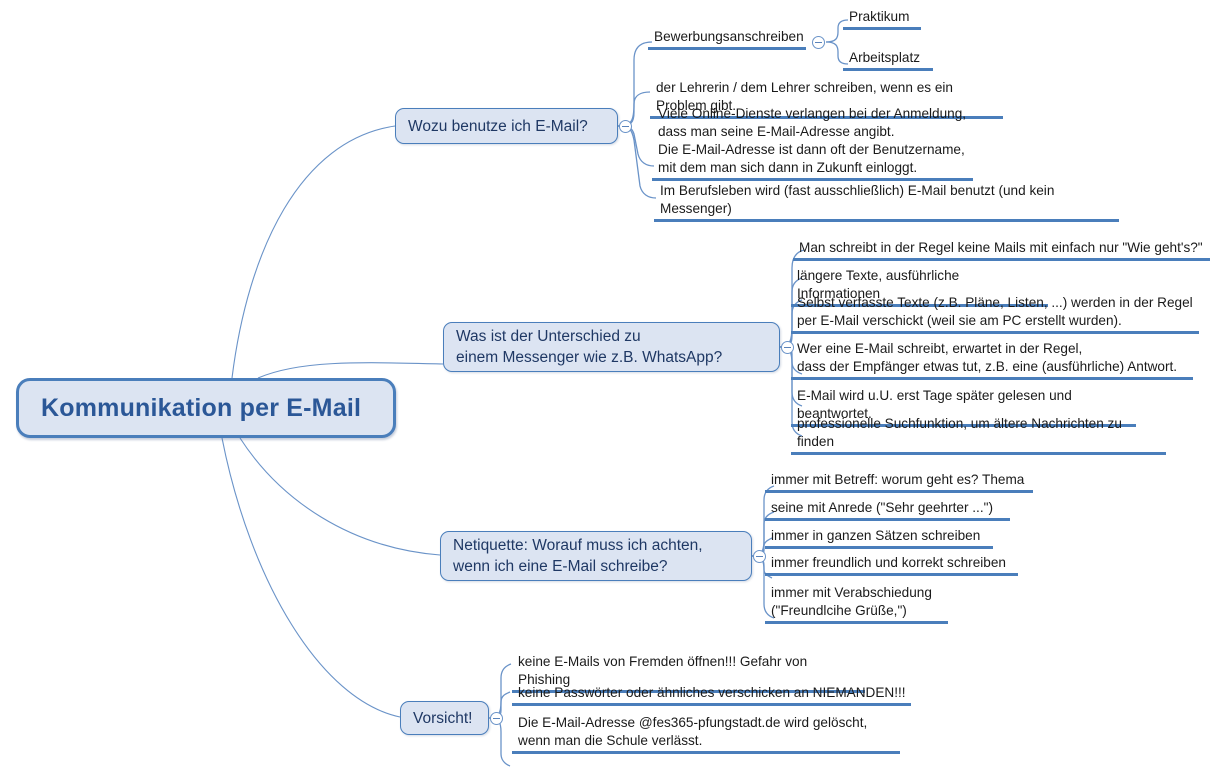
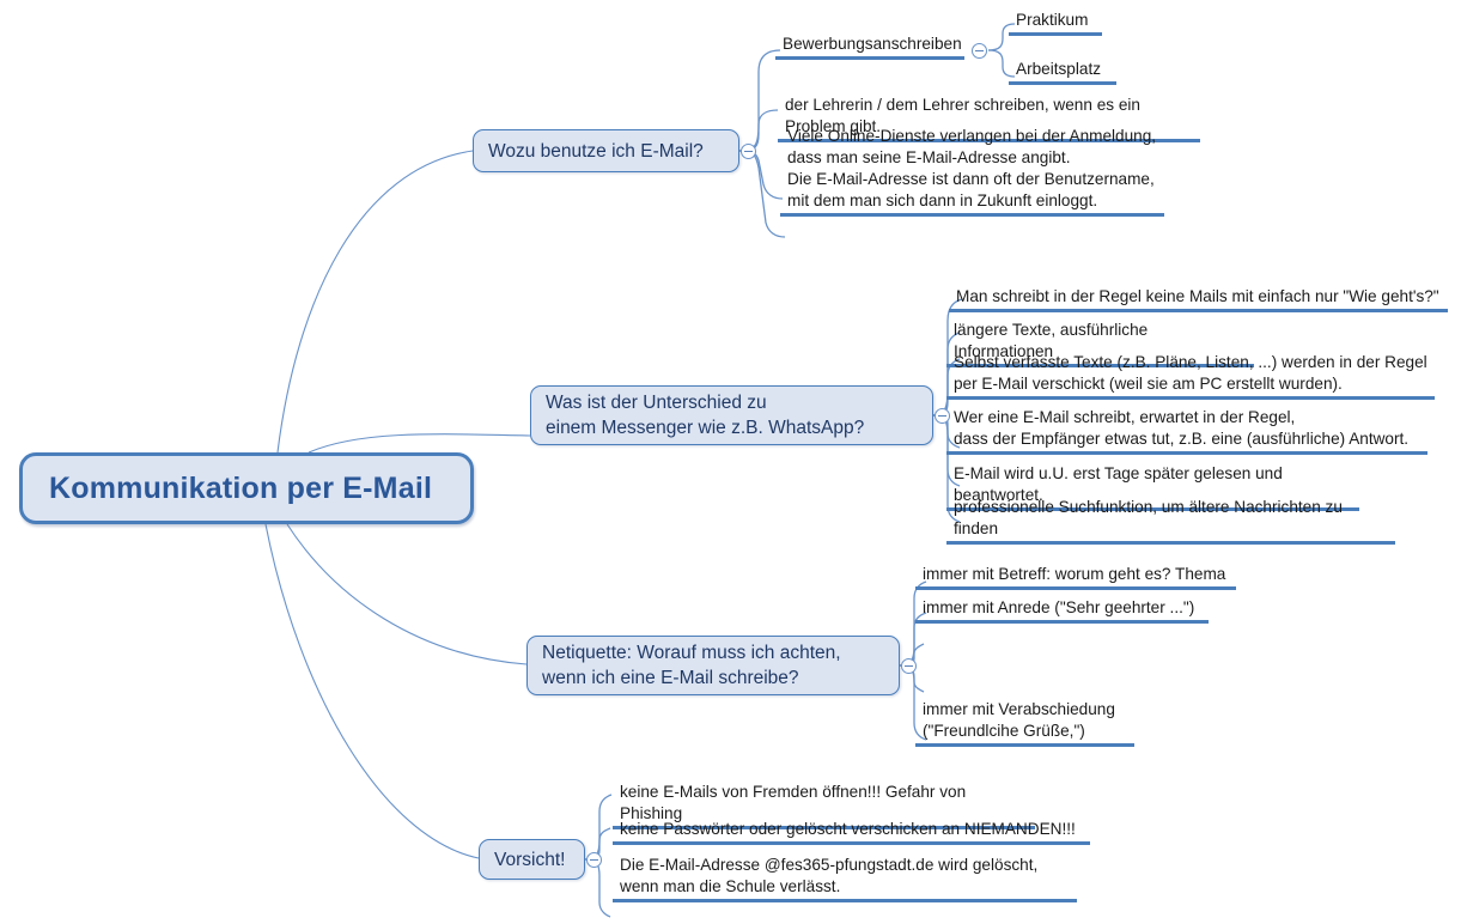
  Kommunikation per E-Mail
  Wozu benutze ich E-Mail?
  Bewerbungsanschreiben
  Praktikum
  Arbeitsplatz
  der Lehrerin / dem Lehrer schreiben, wenn es ein Problem gibt.
  Viele Online-Dienste verlangen bei der Anmeldung,
  dass man seine E-Mail-Adresse angibt.
  Die E-Mail-Adresse ist dann oft der Benutzername,
  mit dem man sich dann in Zukunft einloggt.
- Im Berufsleben wird (fast ausschließlich) E-Mail benutzt (und kein Messenger)
  Was ist der Unterschied zu
  einem Messenger wie z.B. WhatsApp?
  Man schreibt in der Regel keine Mails mit einfach nur "Wie geht's?"
  längere Texte, ausführliche Informationen
  Selbst verfasste Texte (z.B. Pläne, Listen, ...) werden in der Regel
  per E-Mail verschickt (weil sie am PC erstellt wurden).
  Wer eine E-Mail schreibt, erwartet in der Regel,
  dass der Empfänger etwas tut, z.B. eine (ausführliche) Antwort.
  E-Mail wird u.U. erst Tage später gelesen und beantwortet.
  professionelle Suchfunktion, um ältere Nachrichten zu finden
  Netiquette: Worauf muss ich achten,
  wenn ich eine E-Mail schreibe?
  immer mit Betreff: worum geht es? Thema
- seine mit Anrede ("Sehr geehrter ...")
+ immer mit Anrede ("Sehr geehrter ...")
- immer in ganzen Sätzen schreiben
- immer freundlich und korrekt schreiben
  immer mit Verabschiedung
  ("Freundlcihe Grüße,")
  Vorsicht!
  keine E-Mails von Fremden öffnen!!! Gefahr von Phishing
- keine Passwörter oder ähnliches verschicken an NIEMANDEN!!!
+ keine Passwörter oder gelöscht verschicken an NIEMANDEN!!!
  Die E-Mail-Adresse @fes365-pfungstadt.de wird gelöscht,
  wenn man die Schule verlässt.
